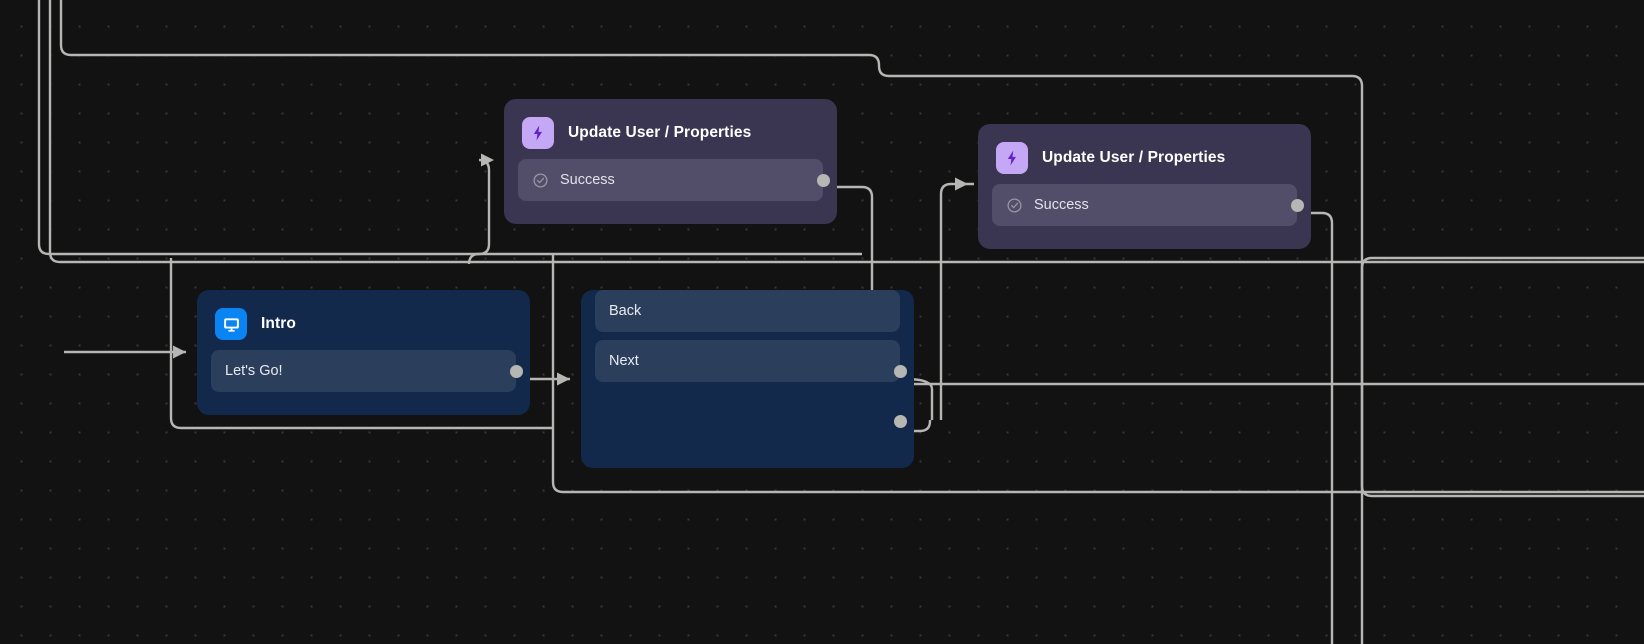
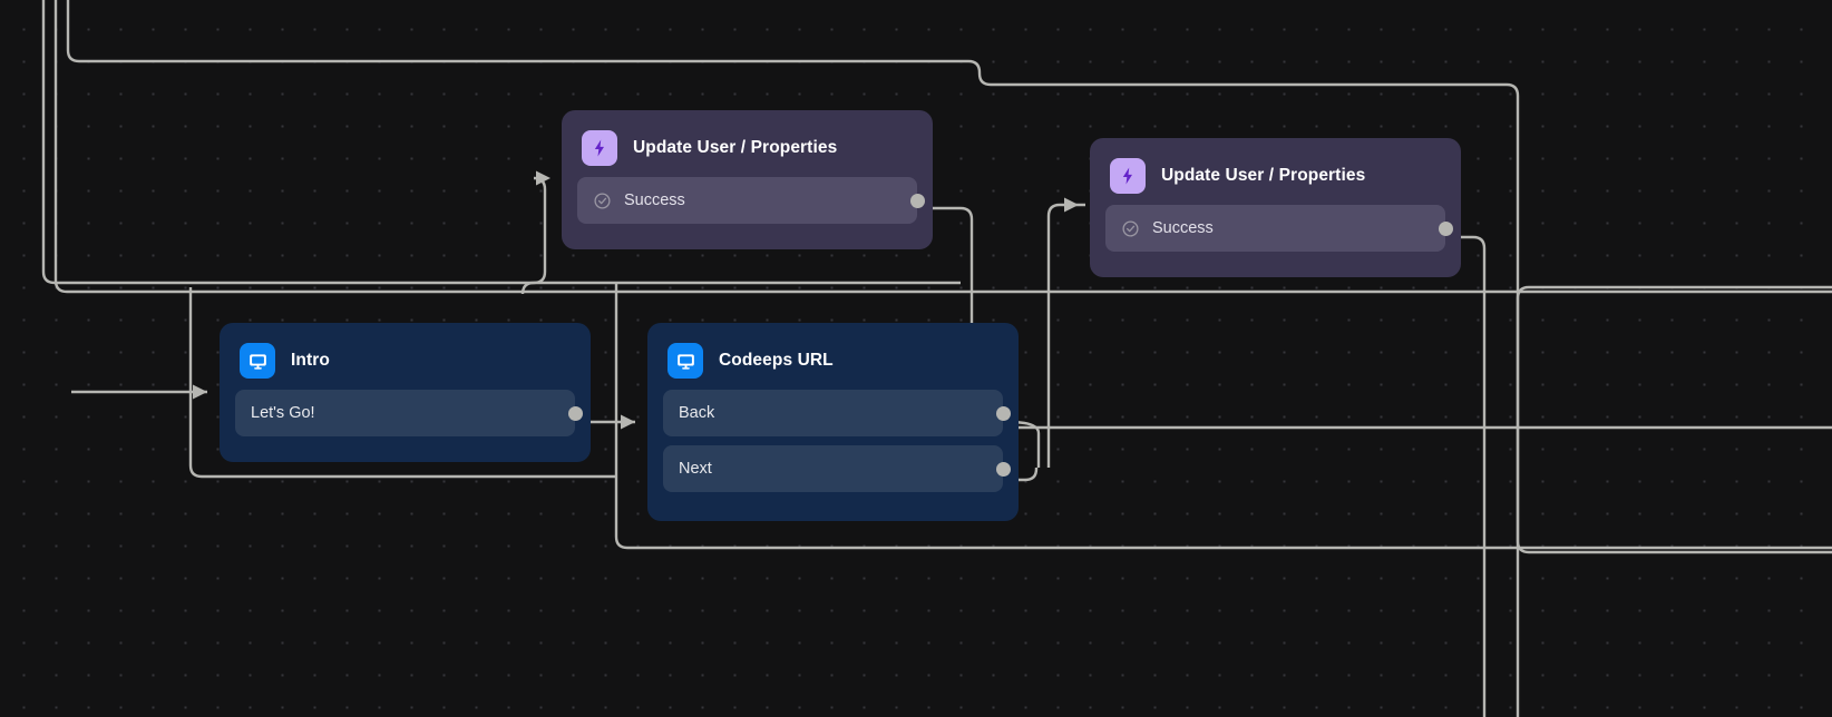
  Update User / Properties
  Success
  Update User / Properties
  Success
  Intro
  Let's Go!
+ Codeeps URL
  Back
  Next
